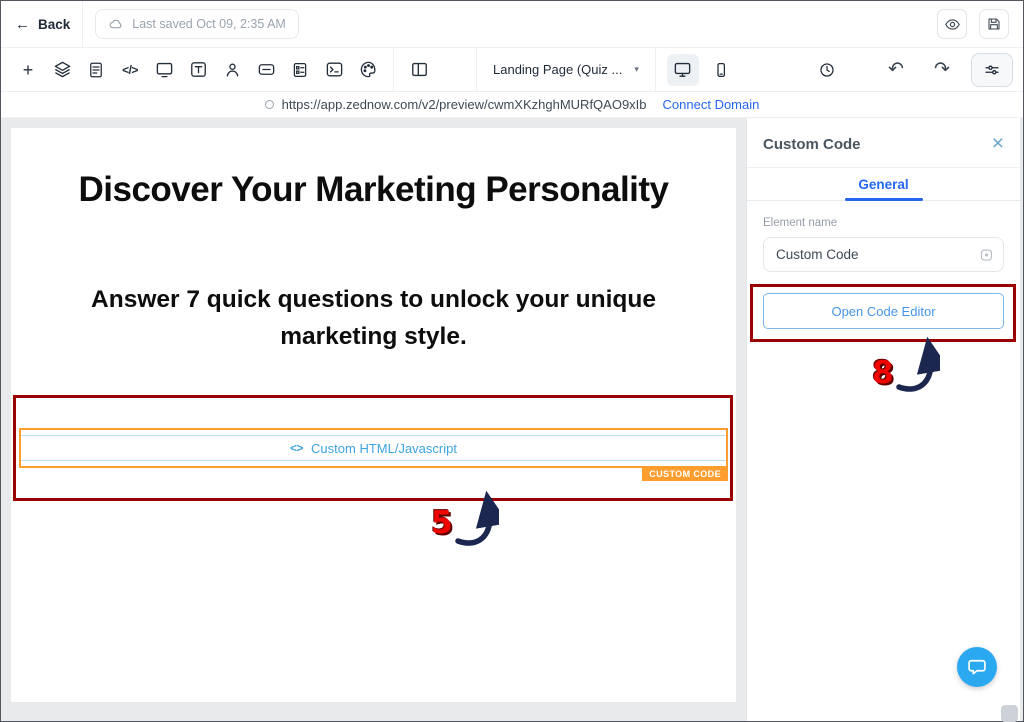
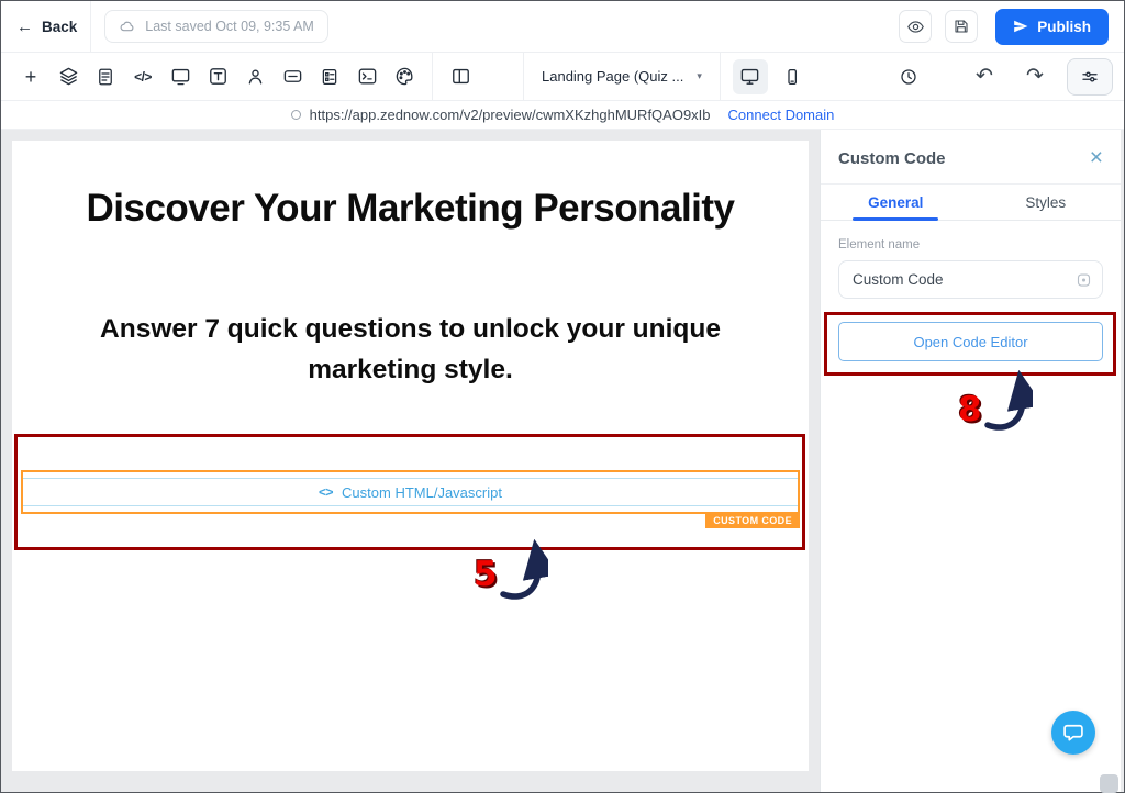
  ←
  Back
- Last saved Oct 09, 2:35 AM
+ Last saved Oct 09, 9:35 AM
+ Publish
  +
  </>
  Landing Page (Quiz ...
  ▾
  ↶
  ↷
  https://app.zednow.com/v2/preview/cwmXKzhghMURfQAO9xIb
  Connect Domain
  Discover Your Marketing Personality
  Answer 7 quick questions to unlock your unique marketing style.
  <>
  Custom HTML/Javascript
  CUSTOM CODE
  Custom Code
  ×
  General
+ Styles
  Element name
  Custom Code
  Open Code Editor
  5
  8
